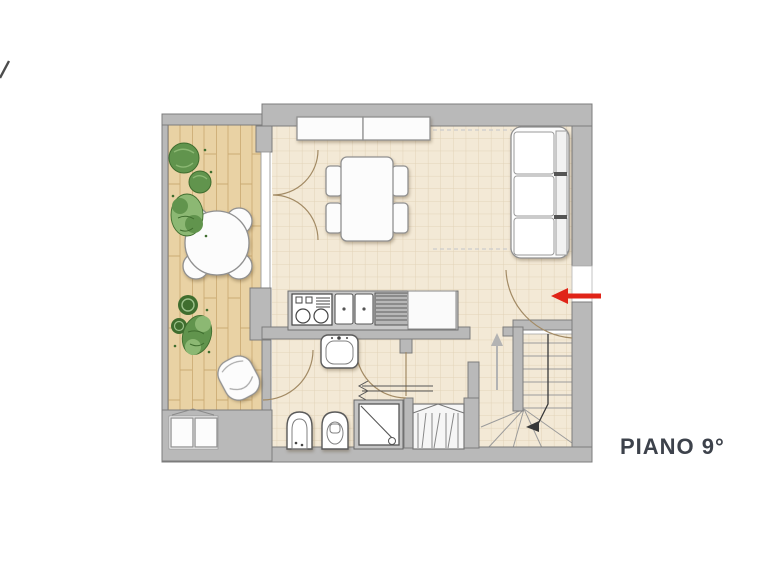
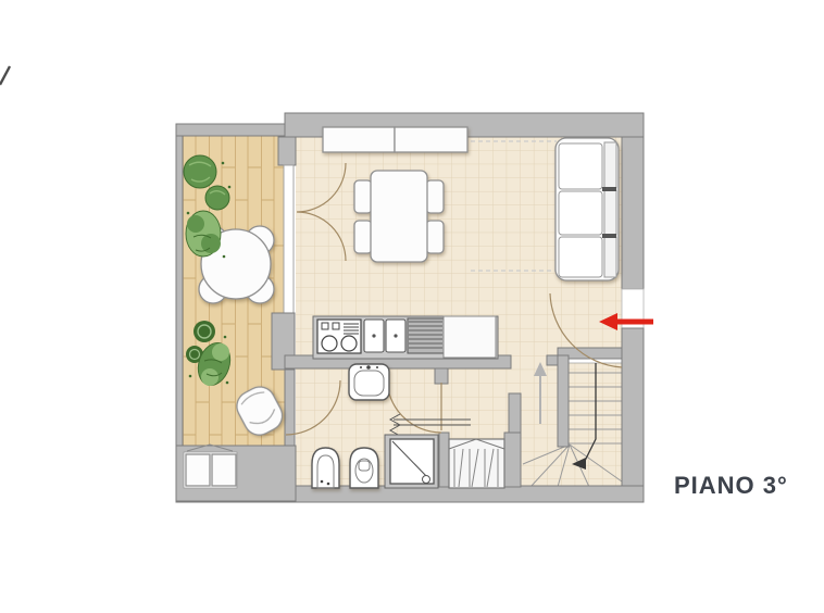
- PIANO 9°
+ PIANO 3°
